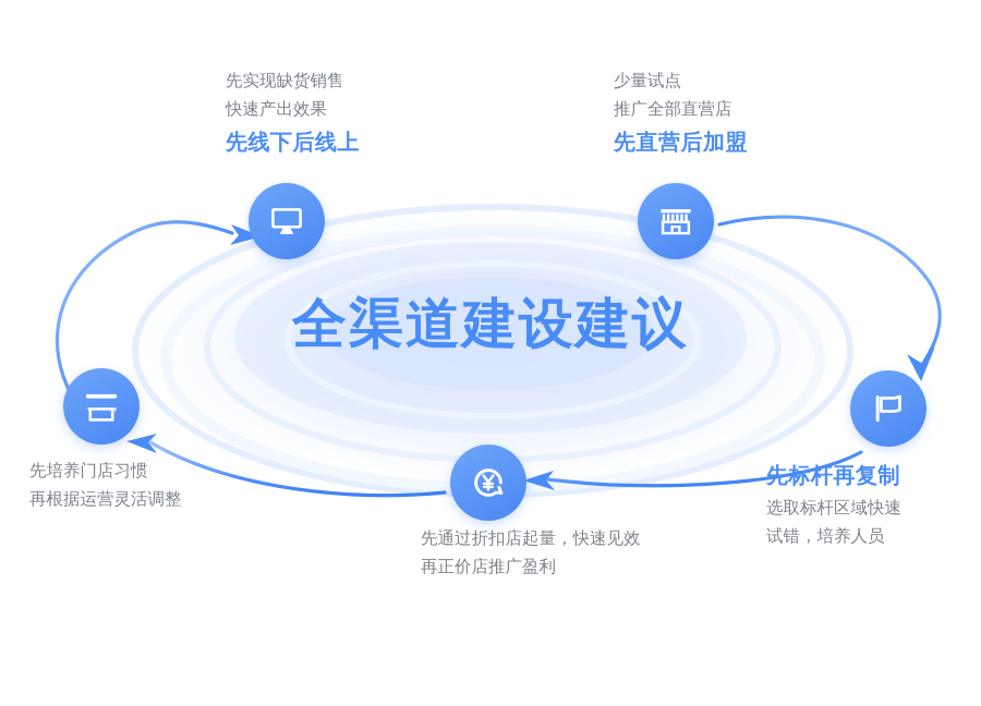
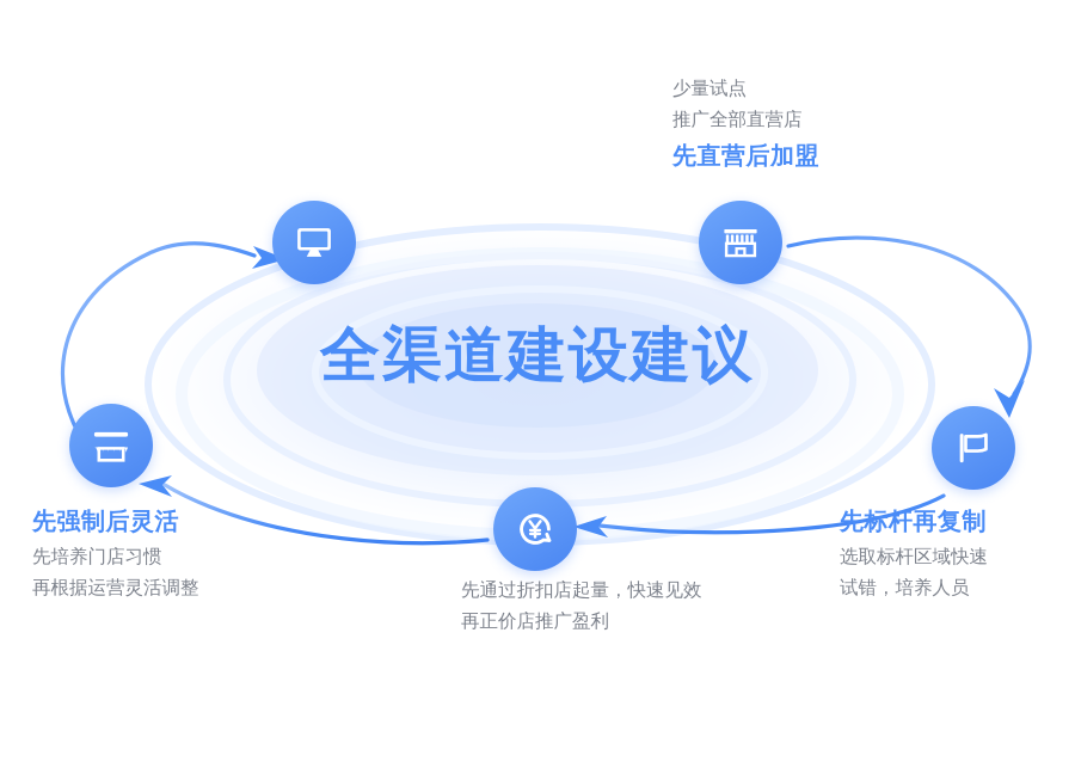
  全渠道建设建议
- 先实现缺货销售
- 快速产出效果
- 先线下后线上
  少量试点
  推广全部直营店
  先直营后加盟
  先标杆再复制
  选取标杆区域快速
  试错，培养人员
  先通过折扣店起量，快速见效
  再正价店推广盈利
+ 先强制后灵活
  先培养门店习惯
  再根据运营灵活调整
